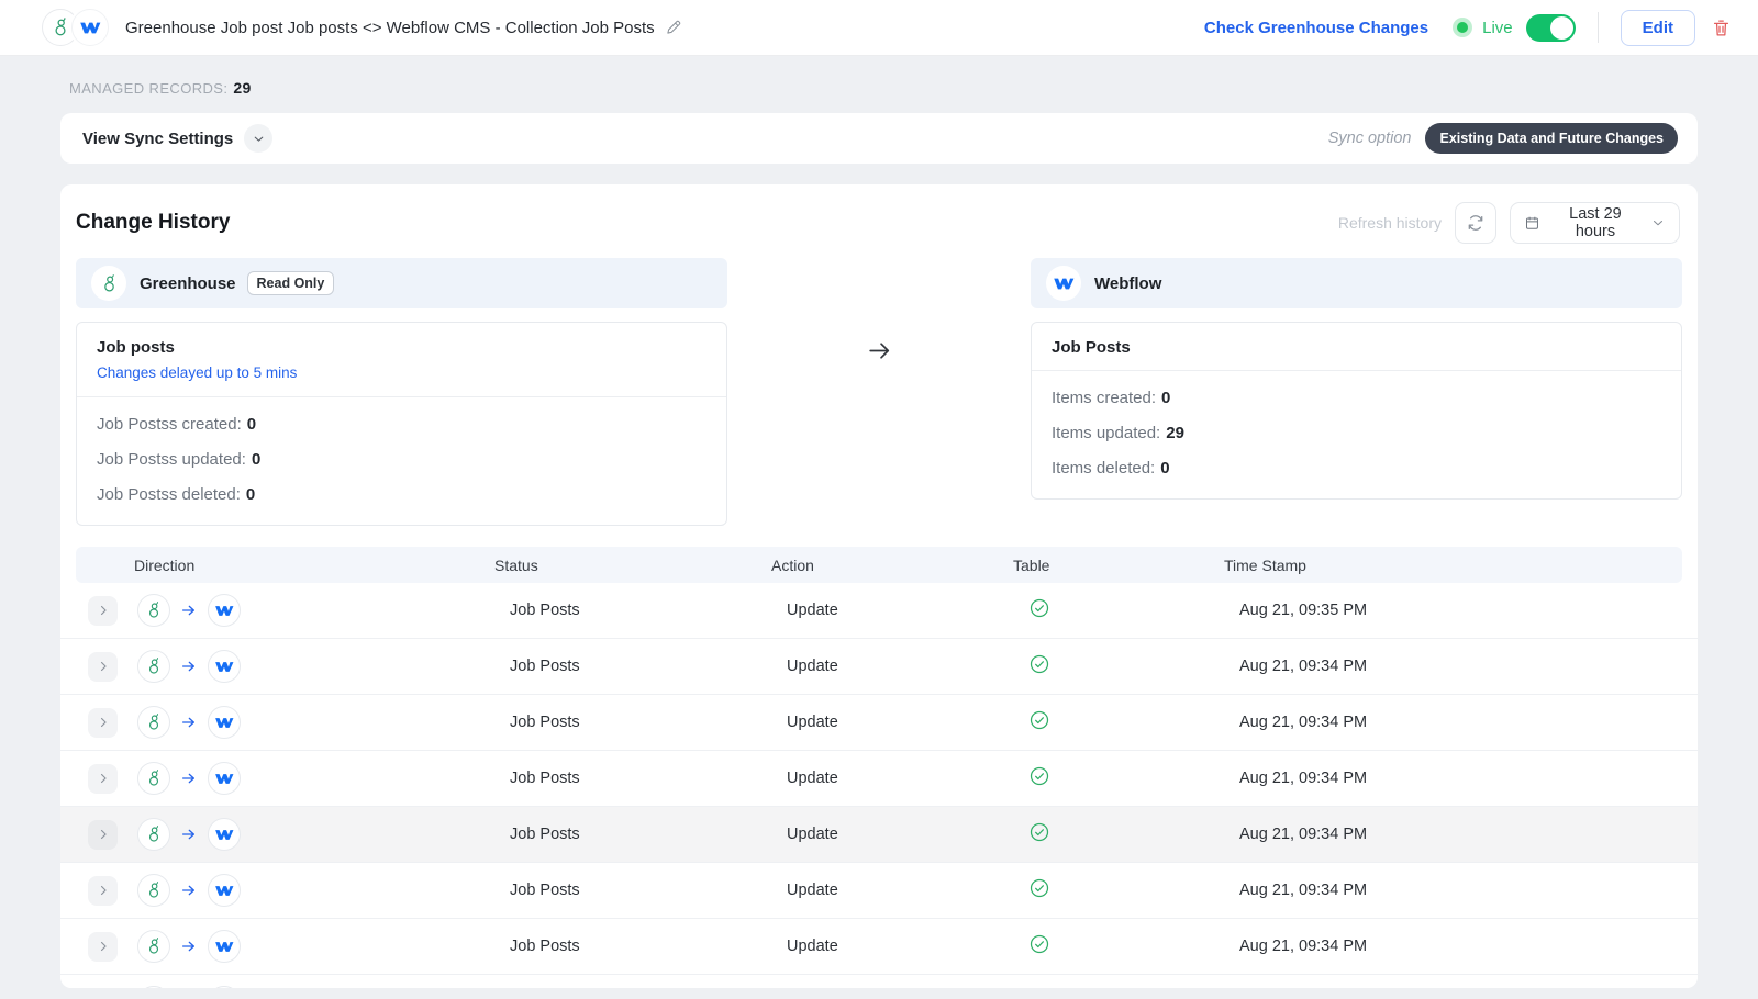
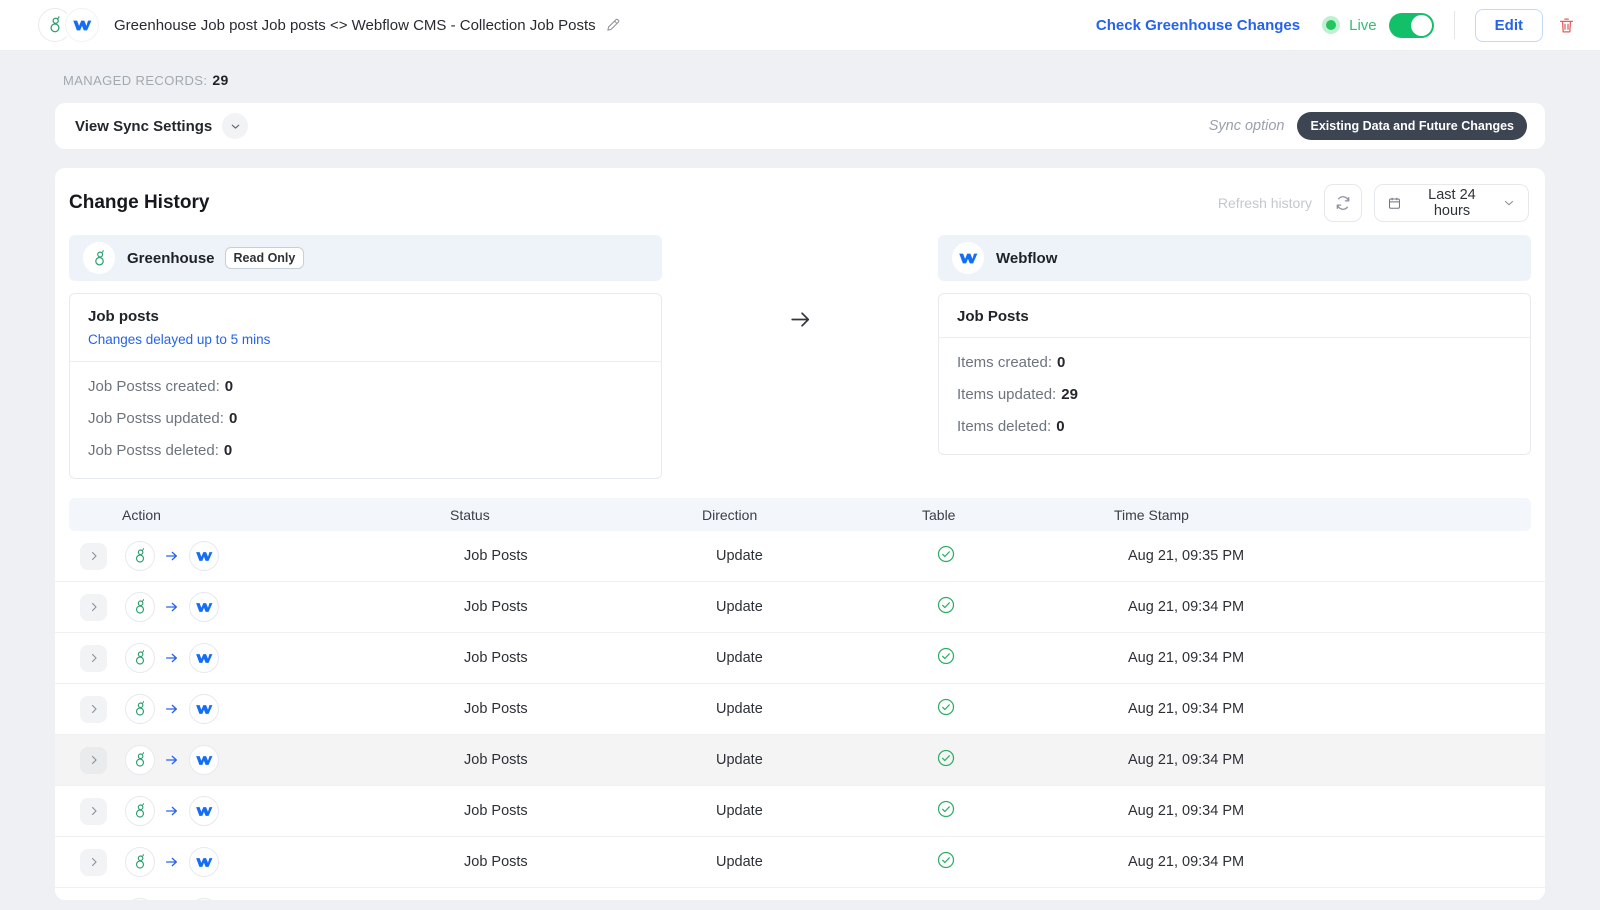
  Greenhouse Job post Job posts <> Webflow CMS - Collection Job Posts
  Check Greenhouse Changes
  Live
  Edit
  MANAGED RECORDS: 29
  View Sync Settings
  Sync option
  Existing Data and Future Changes
  Change History
  Refresh history
- Last 29 hours
+ Last 24 hours
  Greenhouse
  Read Only
  Job posts
  Changes delayed up to 5 mins
  Job Postss created: 0
  Job Postss updated: 0
  Job Postss deleted: 0
  Webflow
  Job Posts
  Items created: 0
  Items updated: 29
  Items deleted: 0
- Direction
+ Action
  Status
- Action
+ Direction
  Table
  Time Stamp
  Job Posts
  Update
  Aug 21, 09:35 PM
  Job Posts
  Update
  Aug 21, 09:34 PM
  Job Posts
  Update
  Aug 21, 09:34 PM
  Job Posts
  Update
  Aug 21, 09:34 PM
  Job Posts
  Update
  Aug 21, 09:34 PM
  Job Posts
  Update
  Aug 21, 09:34 PM
  Job Posts
  Update
  Aug 21, 09:34 PM
